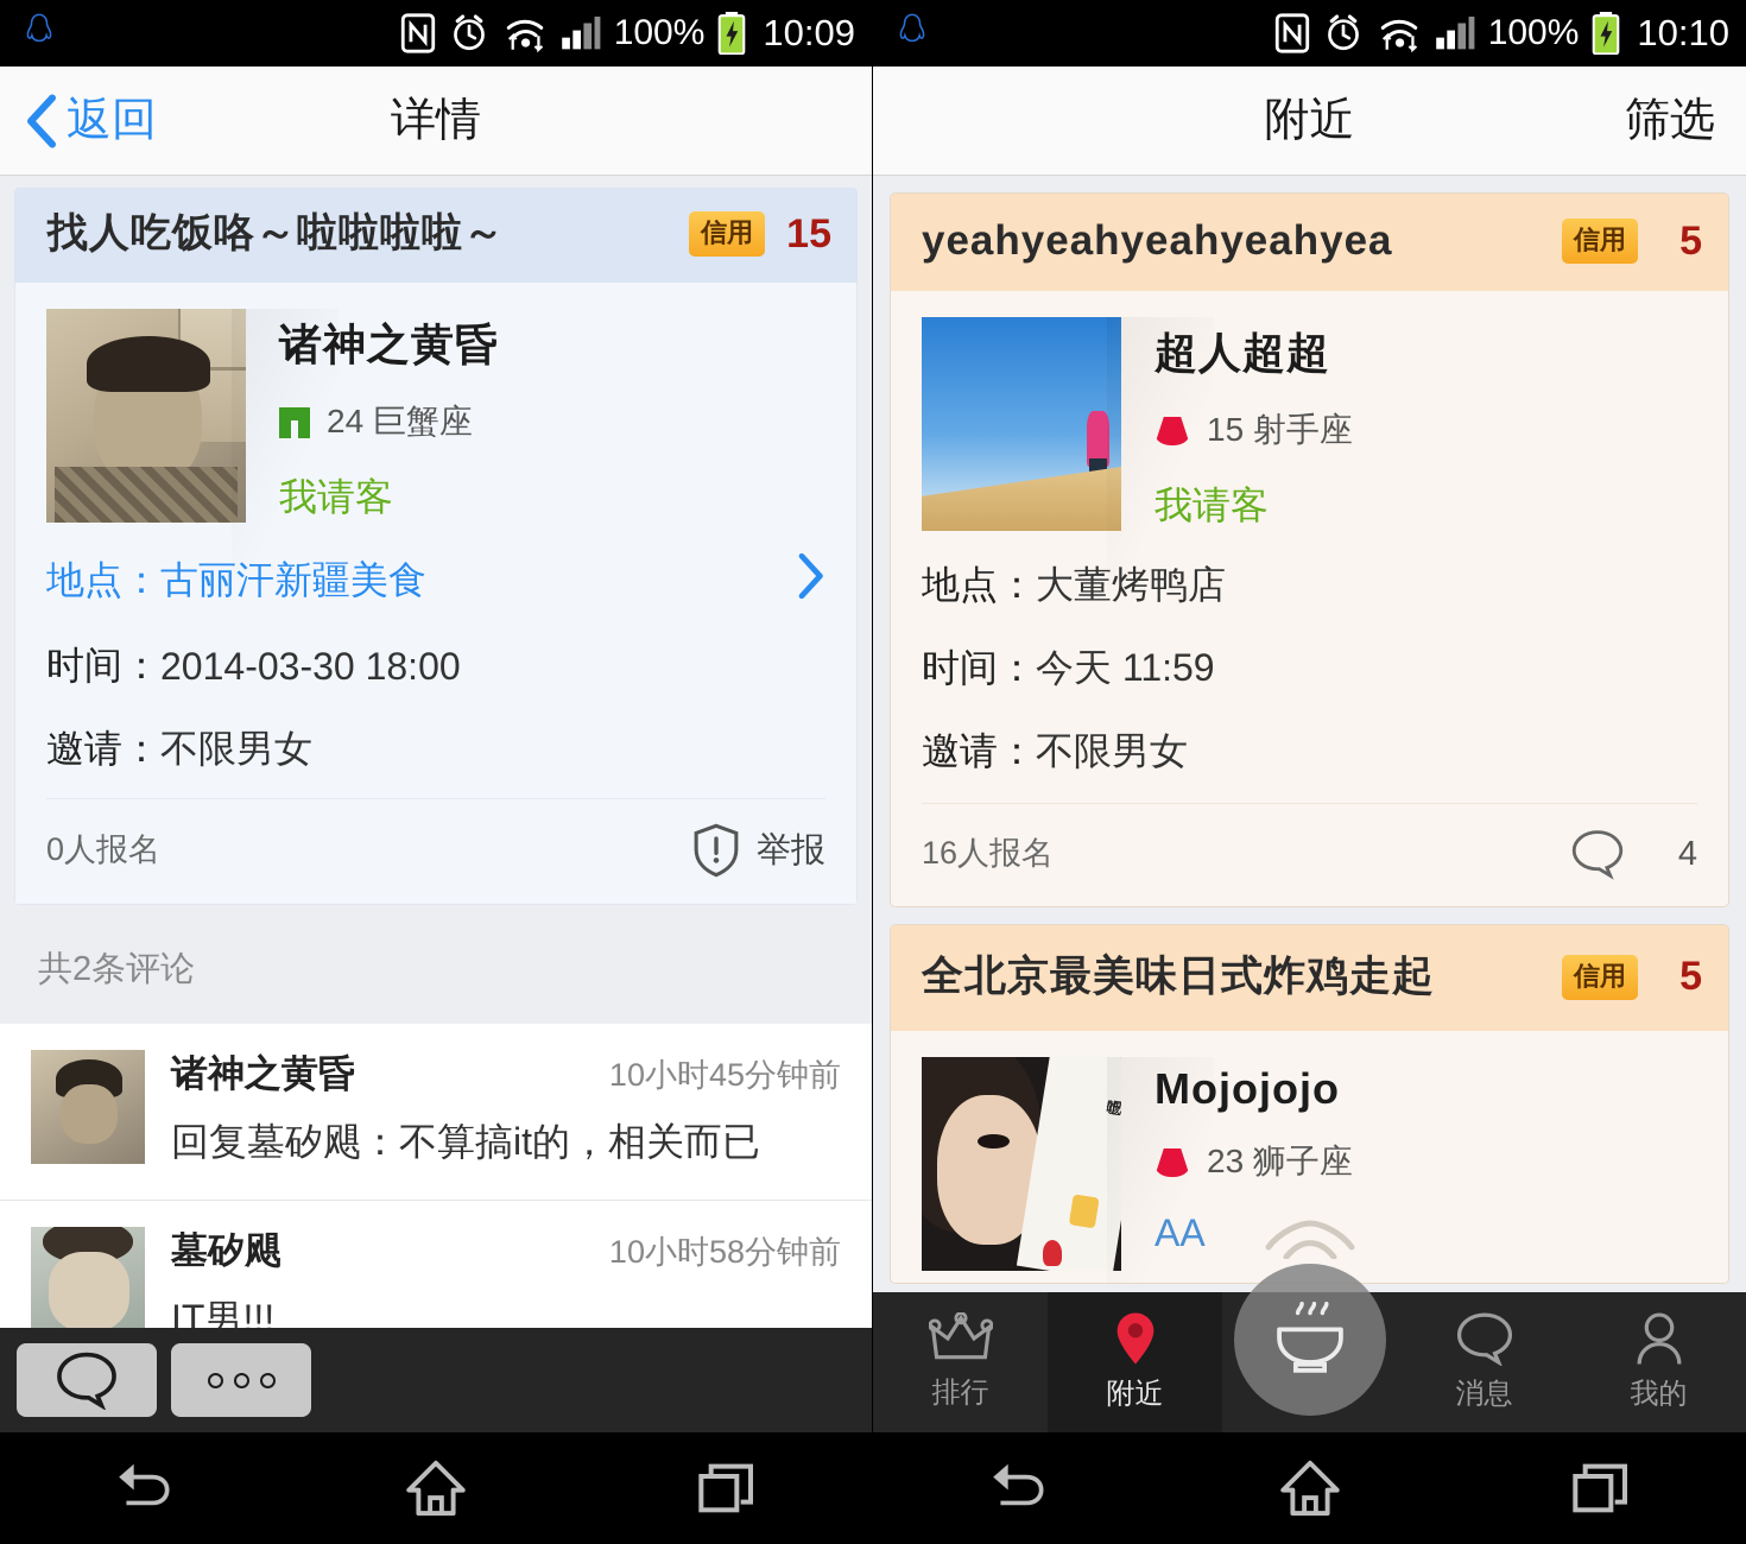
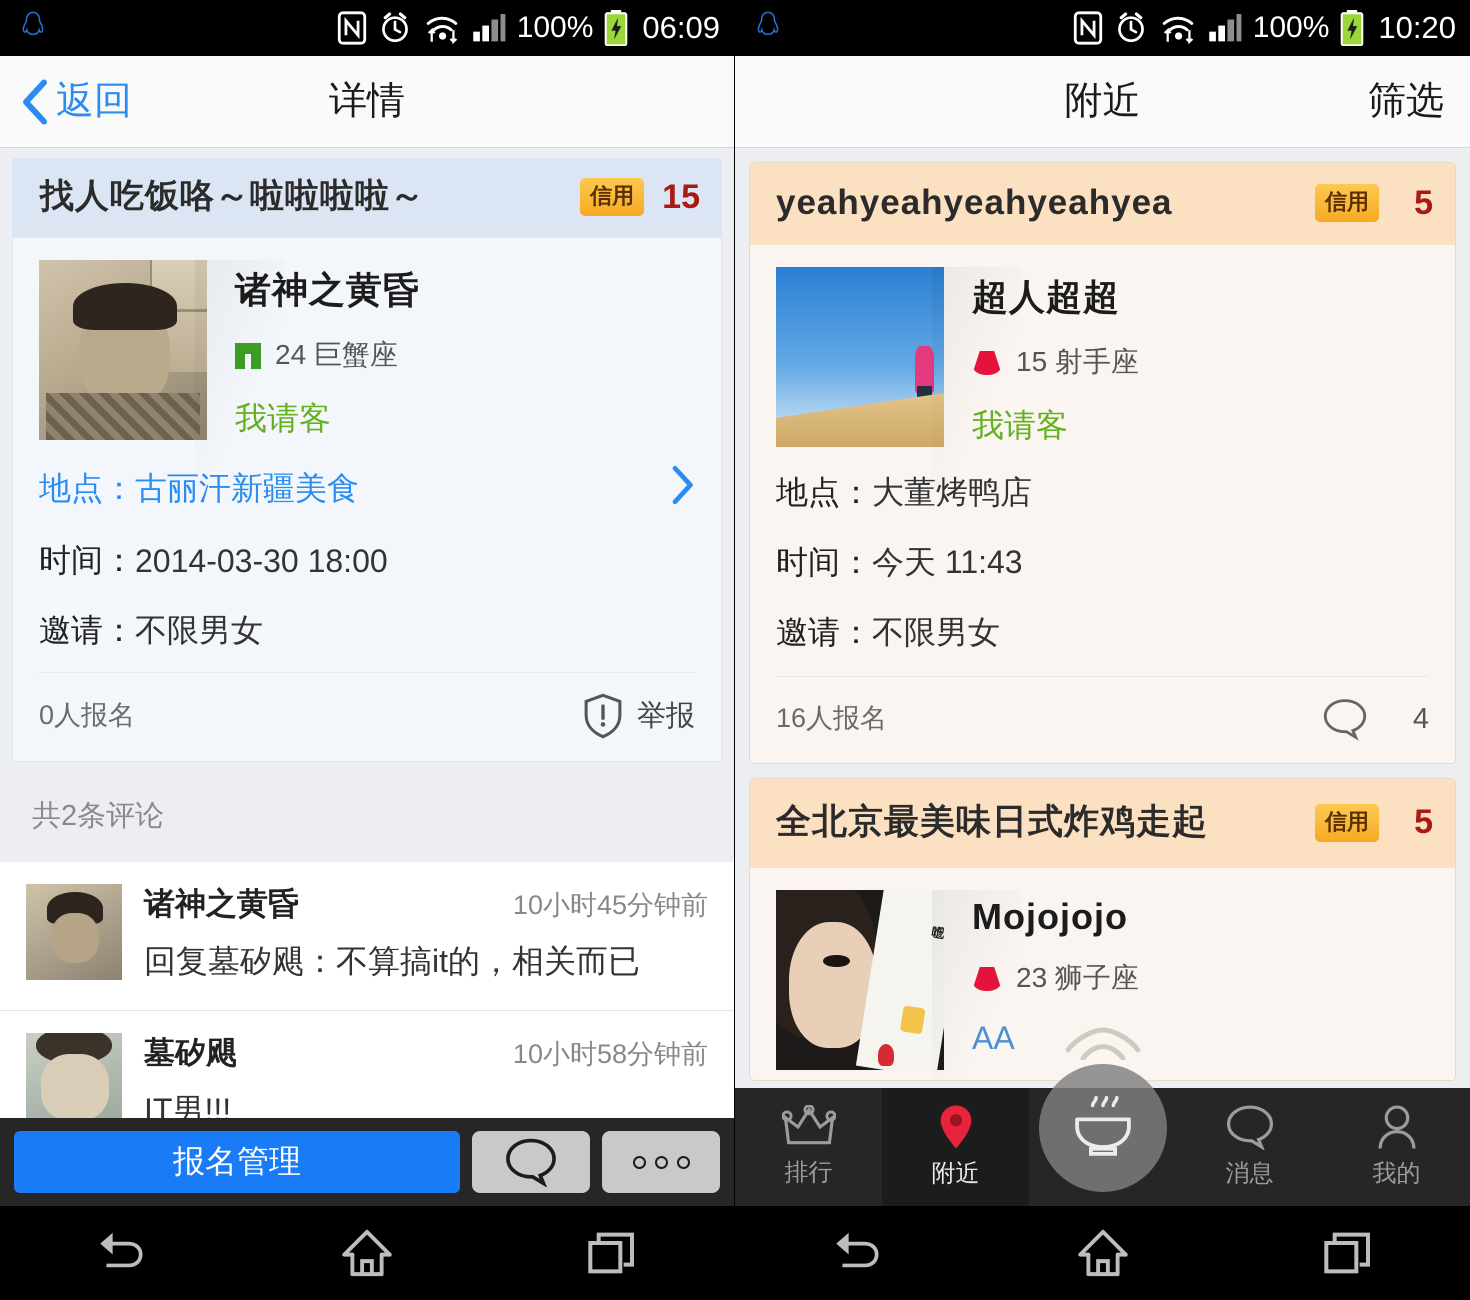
  100%
- 10:09
+ 06:09
  返回
  详情
  找人吃饭咯～啦啦啦啦～
  信用
  15
  神之黄昏
  4 巨蟹座
  地点：
  时间：
  2014-03-30 18:00
  邀请：
  不限男女
  0人报名
  举报
  共2条评论
  诸神之黄昏
  10小时45分钟前
  回复墓矽飓：不算搞it的，相关而已
  墓矽飓
  10小时58分钟前
  IT男!!!
+ 报名管理
  100%
- 10:10
+ 10:20
  附近
  筛选
  yeahyeahyeahyeahyea
  信用
  5
  人超超
  15 射手座
  地点：
  时间：
- 今天 11:59
+ 今天 11:43
  邀请：
  不限男女
  16人报名
  4
  全北京最美味日式炸鸡走起
  信用
  5
  jojojo
  23 狮子座
  排行
  附近
  消息
  我的
